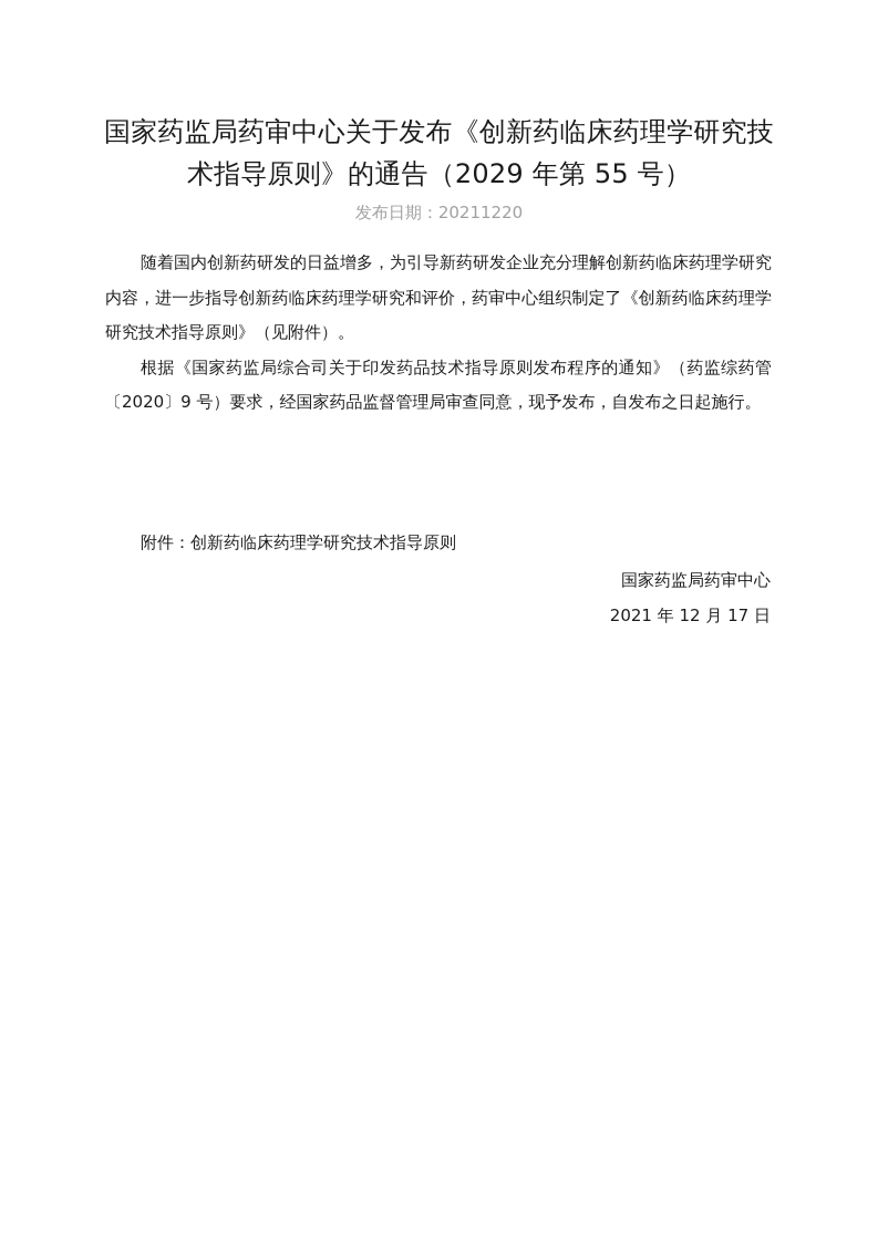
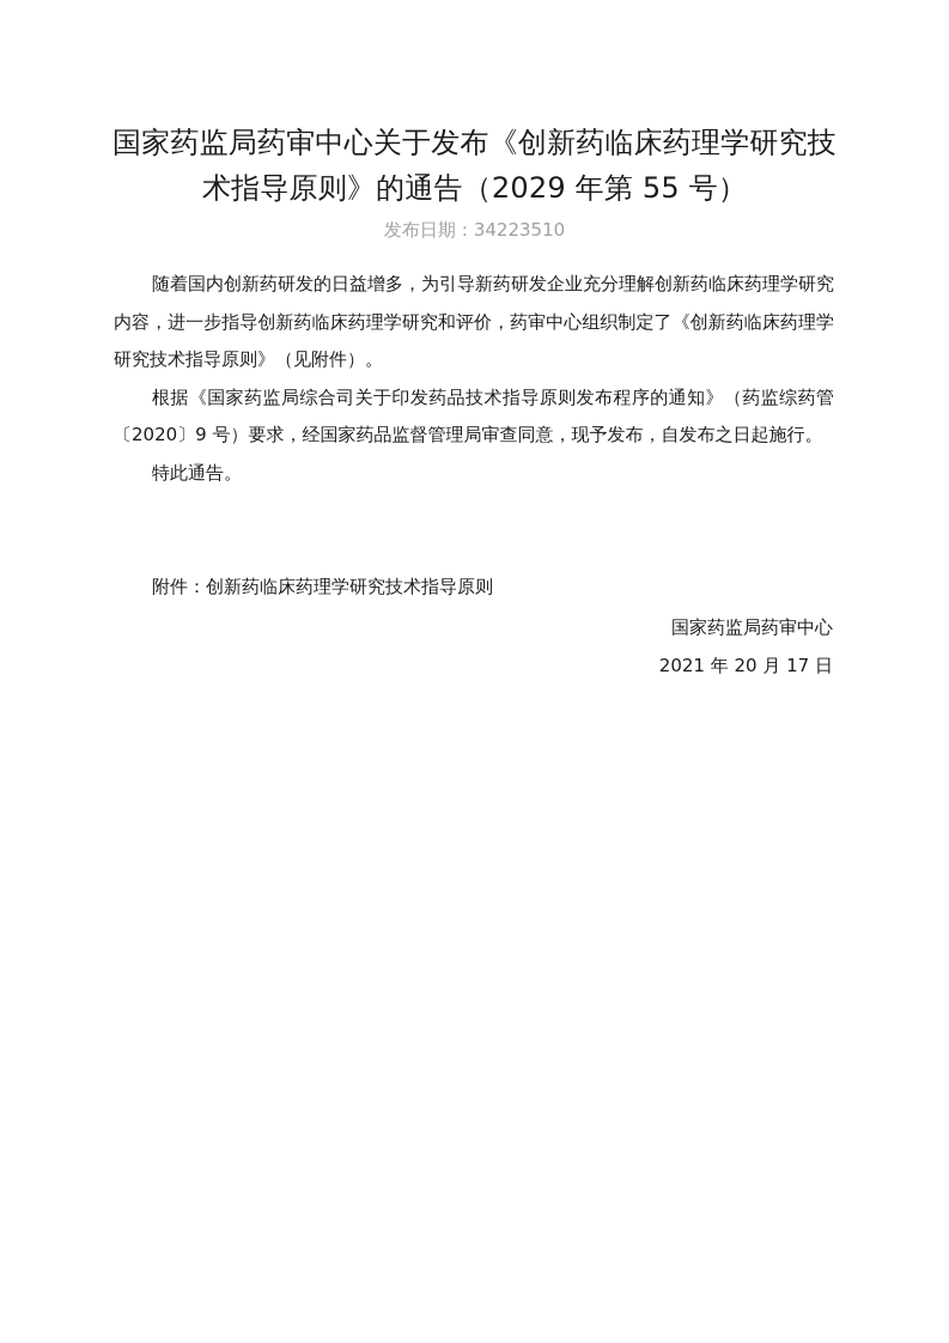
  国家药监局药审中心关于发布《创新药临床药理学研究技
  术指导原则》的通告（2029 年第 55 号）
- 发布日期：20211220
+ 发布日期：34223510
  随着国内创新药研发的日益增多，为引导新药研发企业充分理解创新药临床药理学研究内容，进一步指导创新药临床药理学研究和评价，药审中心组织制定了《创新药临床药理学研究技术指导原则》（见附件）。
  根据《国家药监局综合司关于印发药品技术指导原则发布程序的通知》（药监综药管〔2020〕9 号）要求，经国家药品监督管理局审查同意，现予发布，自发布之日起施行。
+ 特此通告。
  附件：创新药临床药理学研究技术指导原则
  国家药监局药审中心
- 2021 年 12 月 17 日
+ 2021 年 20 月 17 日
